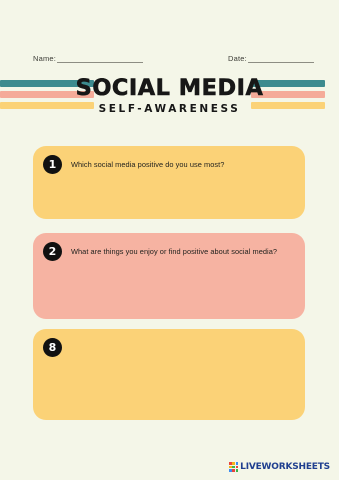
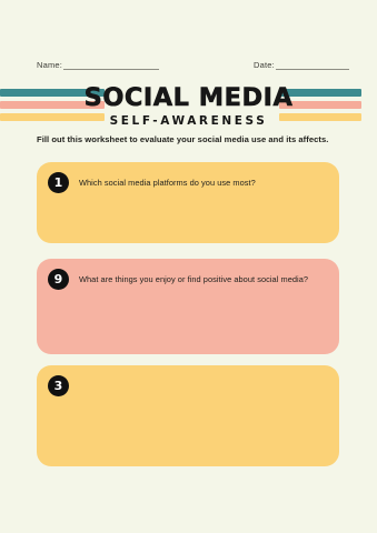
  Name:
  Date:
  SOCIAL MEDIA
  SELF-AWARENESS
+ Fill out this worksheet to evaluate your social media use and its affects.
  1
- Which social media positive do you use most?
+ Which social media platforms do you use most?
- 2
+ 9
  What are things you enjoy or find positive about social media?
- 8
+ 3
- LIVEWORKSHEETS
